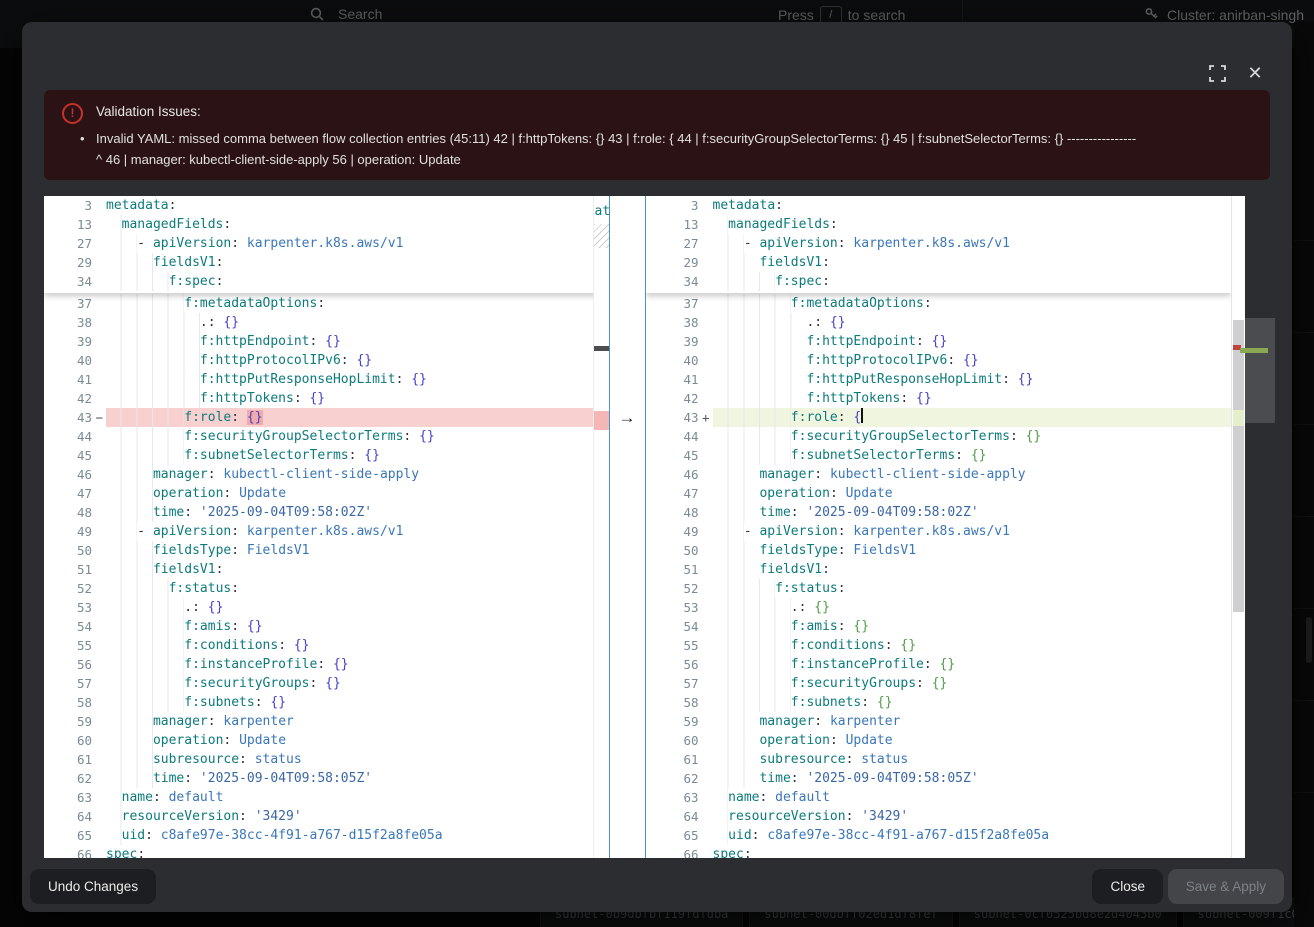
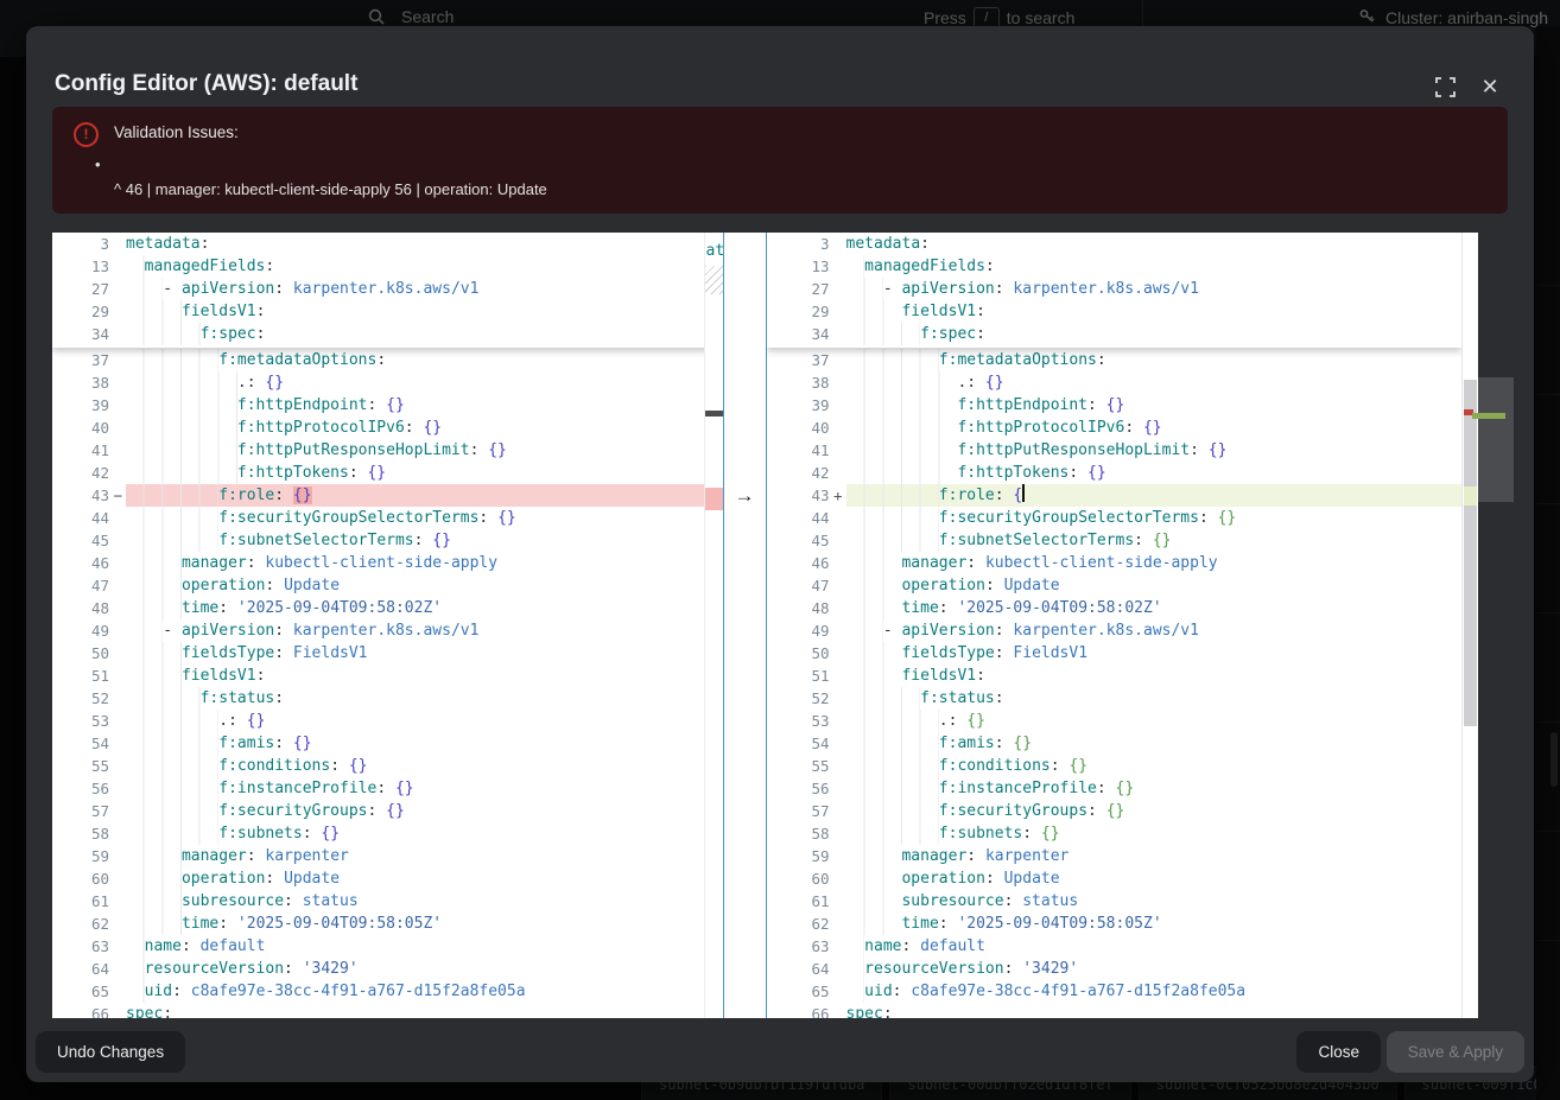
  Search
  Press
  /
  to search
  Cluster: anirban-singh
  subnet-0b9dbfbf119fdfdba
  subnet-00dbff02ed1df8fef
  subnet-0cf0525bd8e2d4043b0
+ Config Editor (AWS): default
  ✕
  !
  Validation Issues:
  •
- Invalid YAML: missed comma between flow collection entries (45:11) 42 | f:httpTokens: {} 43 | f:role: { 44 | f:securityGroupSelectorTerms: {} 45 | f:subnetSelectorTerms: {} ----------------
  ^ 46 | manager: kubectl-client-side-apply 56 | operation: Update
  37
  f:metadataOptions:
  38
  .: {}
  39
  f:httpEndpoint: {}
  40
  f:httpProtocolIPv6: {}
  41
  f:httpPutResponseHopLimit: {}
  42
  f:httpTokens: {}
  43
  −
  f:role: {}
  44
  f:securityGroupSelectorTerms: {}
  45
  f:subnetSelectorTerms: {}
  46
  manager: kubectl-client-side-apply
  47
  operation: Update
  48
  time: '2025-09-04T09:58:02Z'
  49
  - apiVersion: karpenter.k8s.aws/v1
  50
  fieldsType: FieldsV1
  51
  fieldsV1:
  52
  f:status:
  53
  .: {}
  54
  f:amis: {}
  55
  f:conditions: {}
  56
  f:instanceProfile: {}
  57
  f:securityGroups: {}
  58
  f:subnets: {}
  59
  manager: karpenter
  60
  operation: Update
  61
  subresource: status
  62
  time: '2025-09-04T09:58:05Z'
  63
  name: default
  64
  resourceVersion: '3429'
  65
  uid: c8afe97e-38cc-4f91-a767-d15f2a8fe05a
  66
  spec:
  3
  metadata:
  13
  managedFields:
  27
  - apiVersion: karpenter.k8s.aws/v1
  29
  fieldsV1:
  34
  f:spec:
  at
  →
  37
  f:metadataOptions:
  38
  .: {}
  39
  f:httpEndpoint: {}
  40
  f:httpProtocolIPv6: {}
  41
  f:httpPutResponseHopLimit: {}
  42
  f:httpTokens: {}
  43
  +
  f:role: {
  44
  f:securityGroupSelectorTerms: {}
  45
  f:subnetSelectorTerms: {}
  46
  manager: kubectl-client-side-apply
  47
  operation: Update
  48
  time: '2025-09-04T09:58:02Z'
  49
  - apiVersion: karpenter.k8s.aws/v1
  50
  fieldsType: FieldsV1
  51
  fieldsV1:
  52
  f:status:
  53
  .: {}
  54
  f:amis: {}
  55
  f:conditions: {}
  56
  f:instanceProfile: {}
  57
  f:securityGroups: {}
  58
  f:subnets: {}
  59
  manager: karpenter
  60
  operation: Update
  61
  subresource: status
  62
  time: '2025-09-04T09:58:05Z'
  63
  name: default
  64
  resourceVersion: '3429'
  65
  uid: c8afe97e-38cc-4f91-a767-d15f2a8fe05a
  66
  spec:
  3
  metadata:
  13
  managedFields:
  27
  - apiVersion: karpenter.k8s.aws/v1
  29
  fieldsV1:
  34
  f:spec:
  Undo Changes
  Close
  Save & Apply
